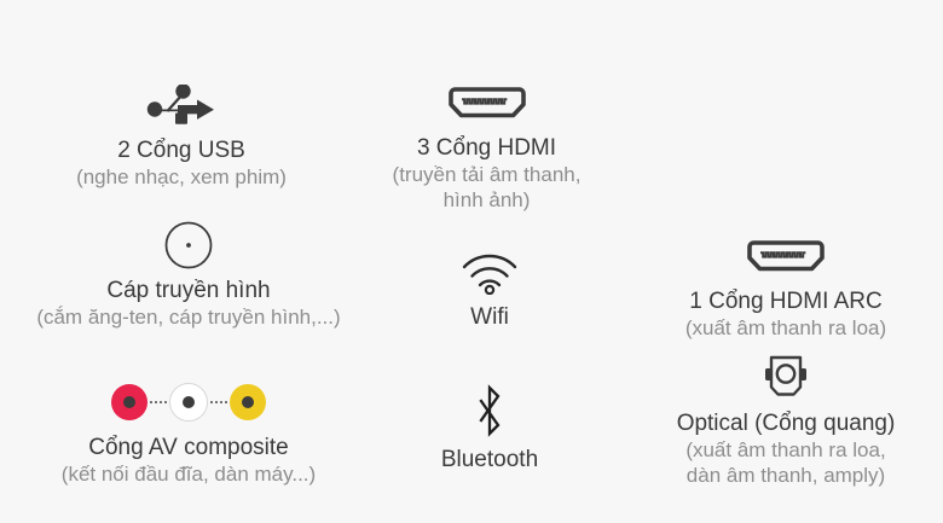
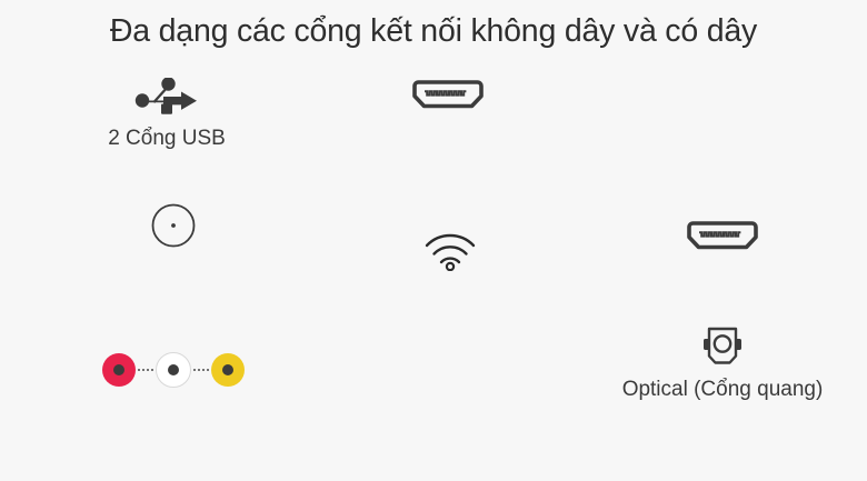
+ Đa dạng các cổng kết nối không dây và có dây
  2 Cổng USB
- (nghe nhạc, xem phim)
- 3 Cổng HDMI
- (truyền tải âm thanh,
- hình ảnh)
- Cáp truyền hình
- (cắm ăng-ten, cáp truyền hình,...)
- Wifi
- 1 Cổng HDMI ARC
- (xuất âm thanh ra loa)
- Cổng AV composite
- (kết nối đầu đĩa, dàn máy...)
- Bluetooth
  Optical (Cổng quang)
- (xuất âm thanh ra loa,
- dàn âm thanh, amply)
